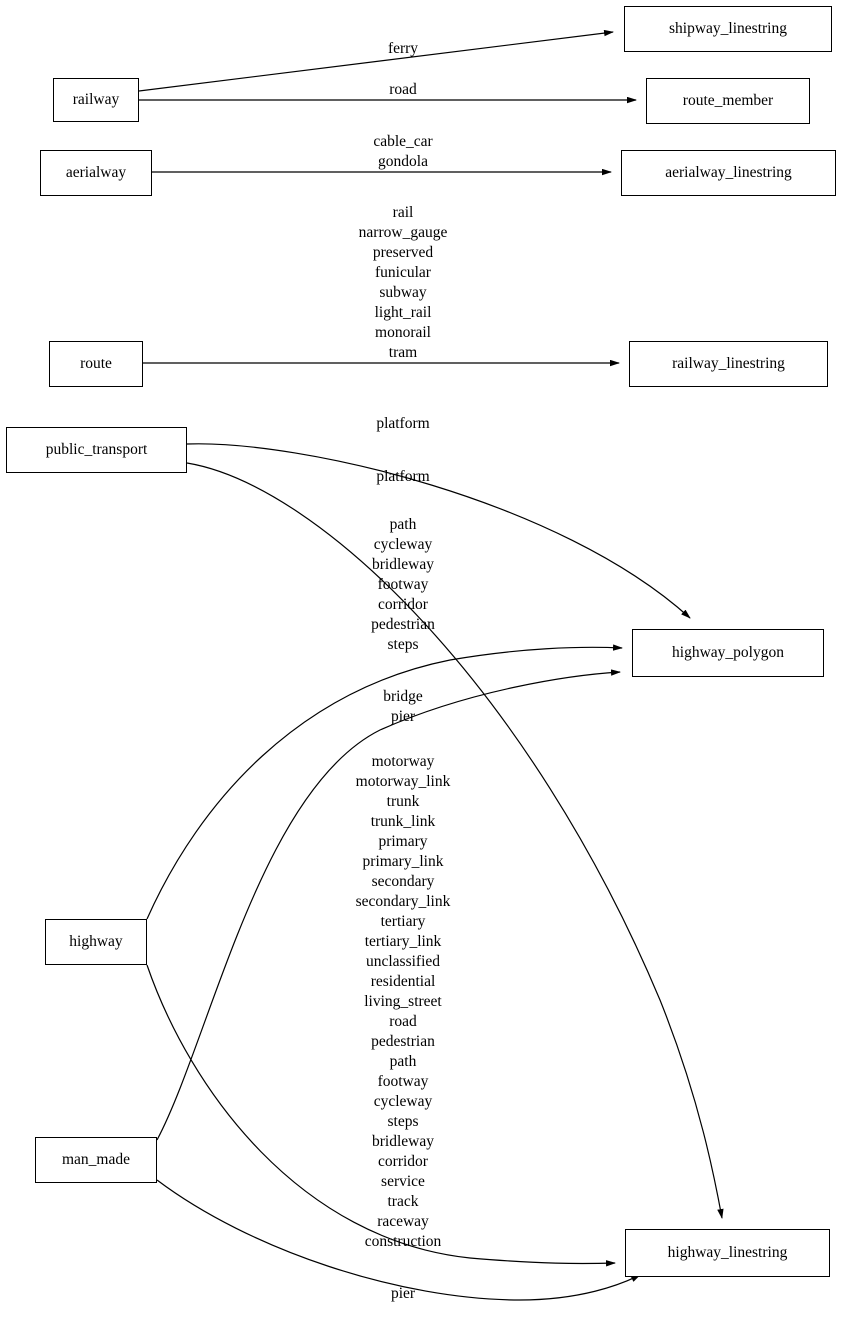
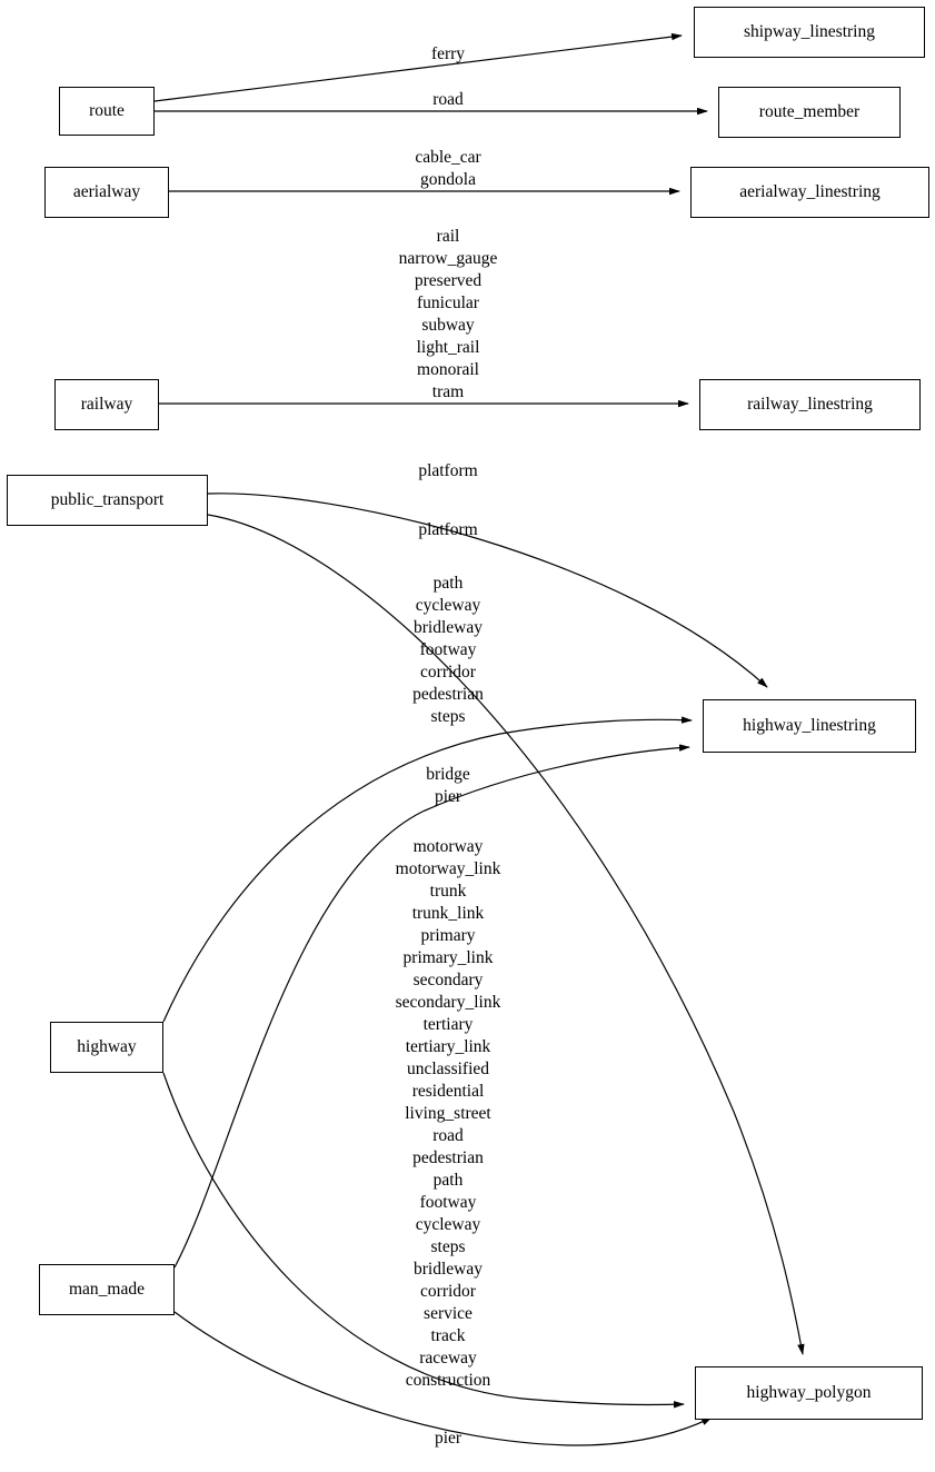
- railway
+ route
  shipway_linestring
  route_member
  aerialway
  aerialway_linestring
- route
+ railway
  railway_linestring
  public_transport
- highway_polygon
+ highway_linestring
  highway
  man_made
- highway_linestring
+ highway_polygon
  ferry
  road
  cable_car
  gondola
  rail
  narrow_gauge
  preserved
  funicular
  subway
  light_rail
  monorail
  tram
  platform
  platform
  path
  cycleway
  bridleway
  footway
  corridor
  pedestrian
  steps
  bridge
  pier
  motorway
  motorway_link
  trunk
  trunk_link
  primary
  primary_link
  secondary
  secondary_link
  tertiary
  tertiary_link
  unclassified
  residential
  living_street
  road
  pedestrian
  path
  footway
  cycleway
  steps
  bridleway
  corridor
  service
  track
  raceway
  construction
  pier
